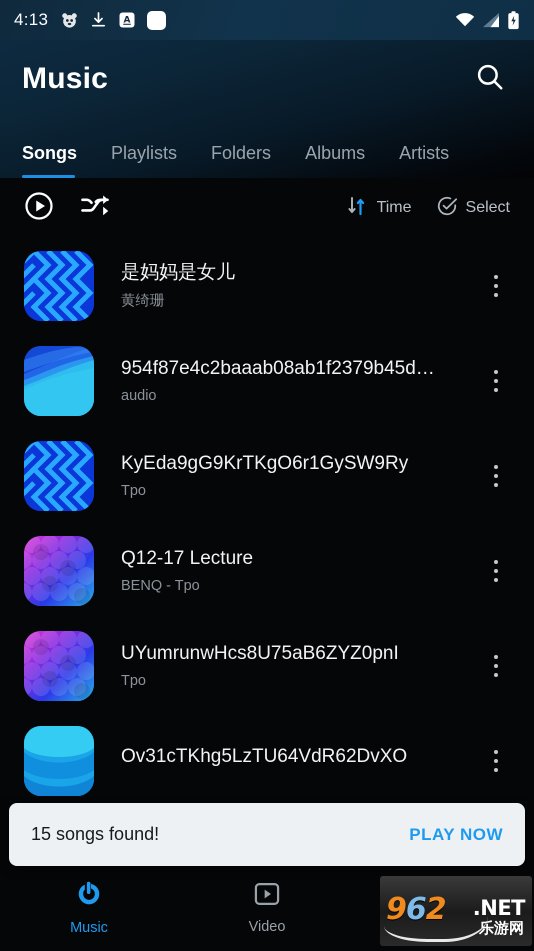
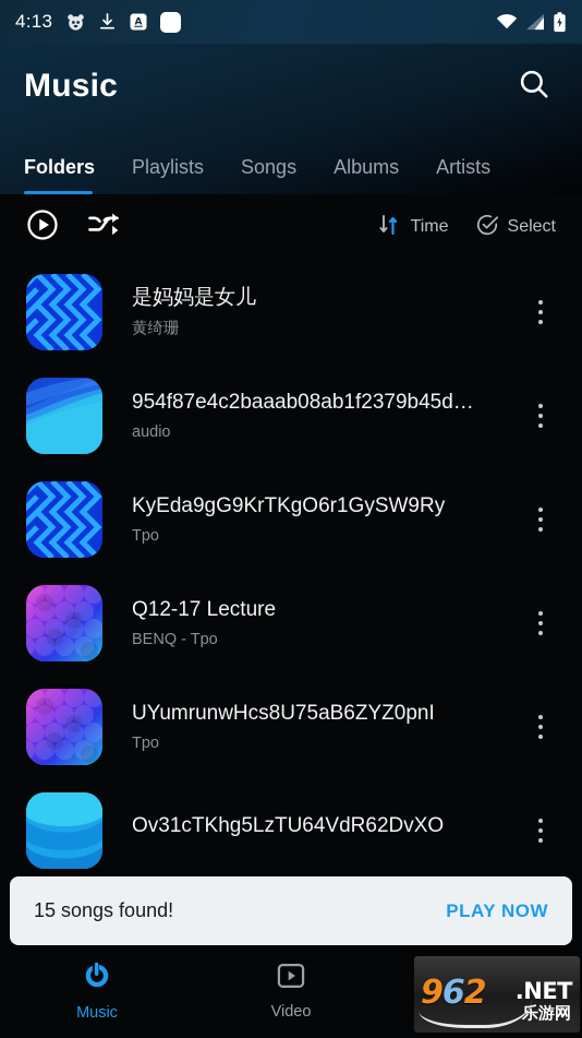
  4:13
  A
  Music
- Songs
+ Folders
  Playlists
- Folders
+ Songs
  Albums
  Artists
  Time
  Select
  是妈妈是女儿
  黄绮珊
  954f87e4c2baaab08ab1f2379b45d…
  audio
  KyEda9gG9KrTKgO6r1GySW9Ry
  Tpo
  Q12-17 Lecture
  BENQ - Tpo
  UYumrunwHcs8U75aB6ZYZ0pnI
  Tpo
  Ov31cTKhg5LzTU64VdR62DvXO
  15 songs found!
  PLAY NOW
  Music
  Video
  962
  .NET
  乐游网
